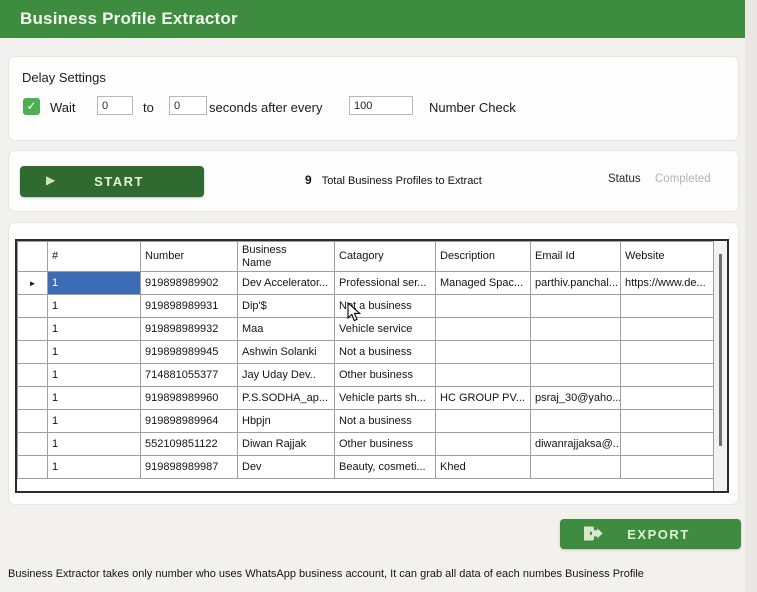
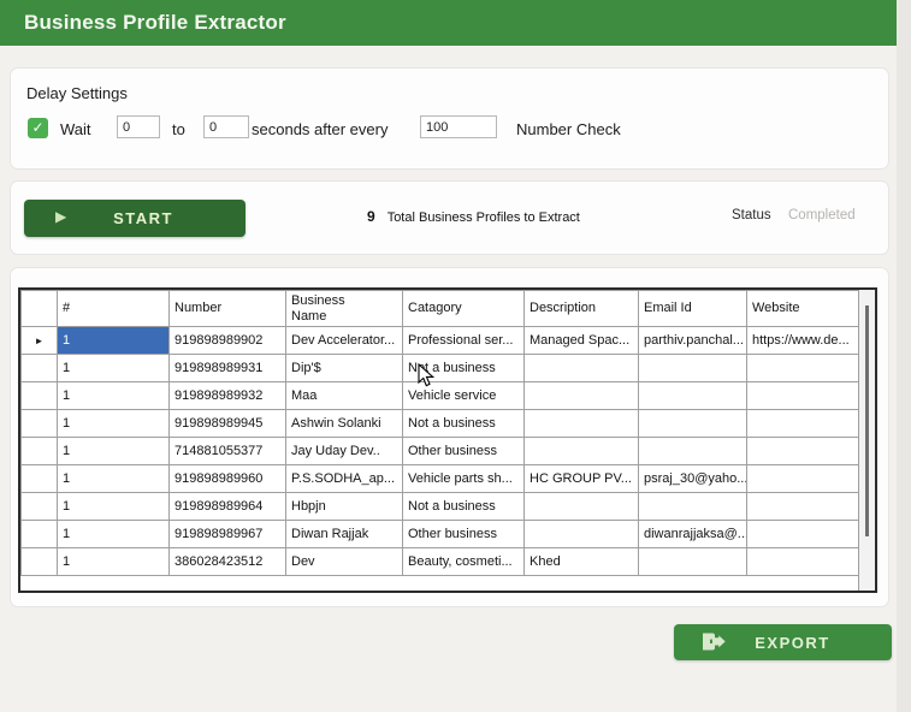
  Business Profile Extractor
  Delay Settings
  ✓
  Wait
  0
  to
  0
  seconds after every
  100
  Number Check
  ▶
  START
  9 Total Business Profiles to Extract
  Status
  Completed
  	#	Number	Business Name	Catagory	Description	Email Id	Website
  ►	1	919898989902	Dev Accelerator...	Professional ser...	Managed Spac...	parthiv.panchal...	https://www.de...
  	1	919898989931	Dip'$	Nt a business
  	1	919898989932	Maa	Vehicle service
  	1	919898989945	Ashwin Solanki	Not a business
  	1	714881055377	Jay Uday Dev..	Other business
  	1	919898989960	P.S.SODHA_ap...	Vehicle parts sh...	HC GROUP PV...	psraj_30@yaho...
  	1	919898989964	Hbpjn	Not a business
- 	1	552109851122	Diwan Rajjak	Other business		diwanrajjaksa@..
+ 	1	919898989967	Diwan Rajjak	Other business		diwanrajjaksa@..
- 	1	919898989987	Dev	Beauty, cosmeti...	Khed
+ 	1	386028423512	Dev	Beauty, cosmeti...	Khed
  EXPORT
- Business Extractor takes only number who uses WhatsApp business account, It can grab all data of each numbes Business Profile
